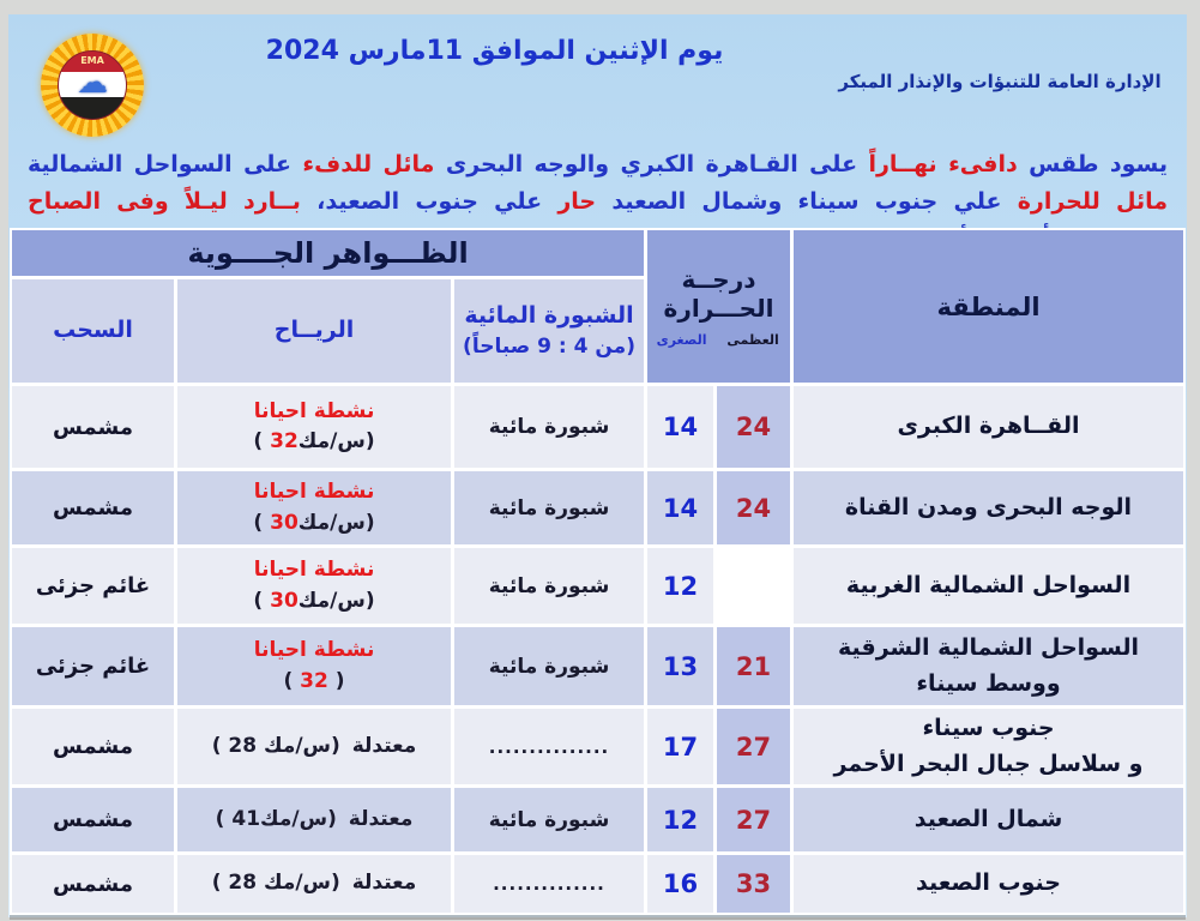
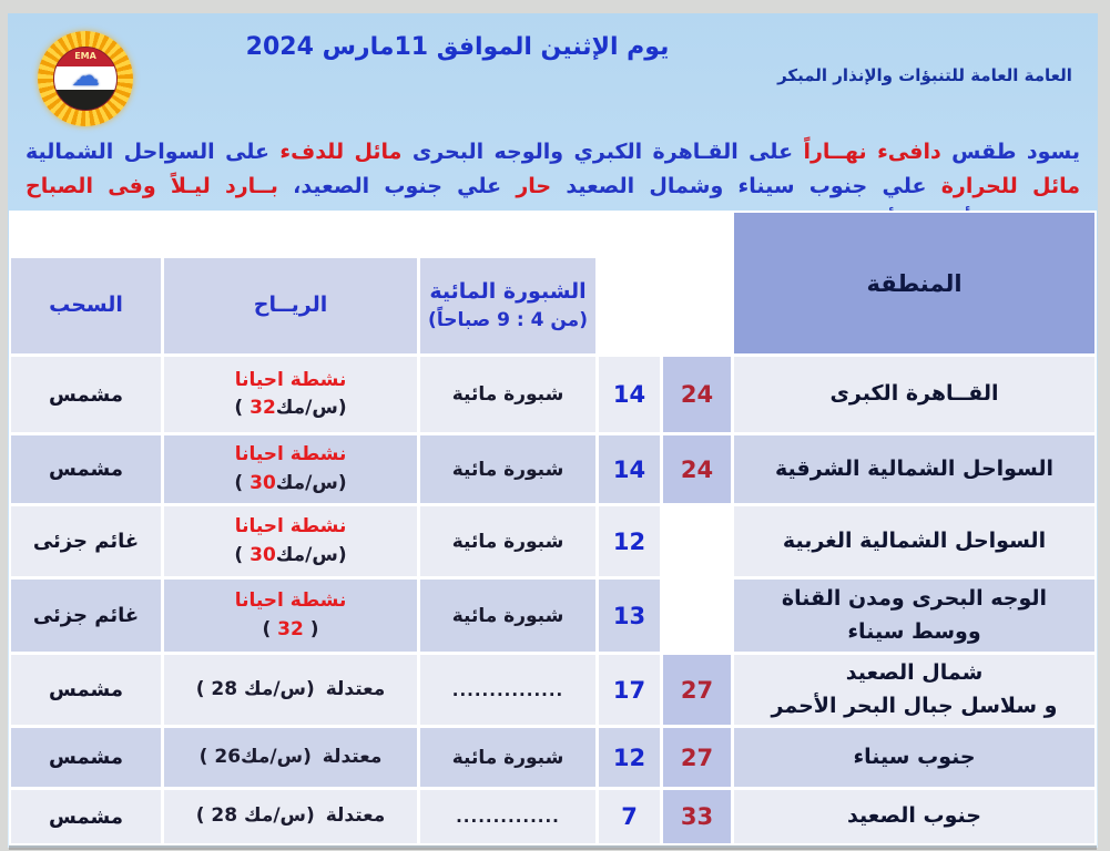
- الإدارة العامة للتنبؤات والإنذار المبكر
+ العامة العامة للتنبؤات والإنذار المبكر
  يوم الإثنين الموافق 11مارس 2024
  EMA
  ☁
  يسود طقس دافىء نهــاراً على القـاهرة الكبري والوجه البحرى مائل للدفء على السواحل الشمالية مائل للحرارة علي جنوب سيناء وشمال الصعيد حار علي جنوب الصعيد، بــارد ليـلاً وفى الصباح
  المنطقة
- درجــة
- الحـــرارة
- العظمى
- الصغرى
- الظـــواهر الجــــوية
  الشبورة المائية
  (من 4 : 9 صباحاً)
  الريــاح
  السحب
  القــاهرة الكبرى
  24
  14
  شبورة مائية
  نشطة احيانا
  ( 32كم/س)
  مشمس
- الوجه البحرى ومدن القناة
+ السواحل الشمالية الشرقية
  24
  14
  شبورة مائية
  نشطة احيانا
  ( 30كم/س)
  مشمس
  السواحل الشمالية الغربية
  12
  شبورة مائية
  نشطة احيانا
  ( 30كم/س)
  غائم جزئى
- السواحل الشمالية الشرقية
+ الوجه البحرى ومدن القناة
  ووسط سيناء
- 21
  13
  شبورة مائية
  نشطة احيانا
  ( 32 )
  غائم جزئى
- جنوب سيناء
+ شمال الصعيد
  و سلاسل جبال البحر الأحمر
  27
  17
  ...............
  معتدلة ( 28 كم/س)
  مشمس
- شمال الصعيد
+ جنوب سيناء
  27
  12
  شبورة مائية
- معتدلة ( 41كم/س)
+ معتدلة ( 26كم/س)
  مشمس
  جنوب الصعيد
  33
- 16
+ 7
  ..............
  معتدلة ( 28 كم/س)
  مشمس
